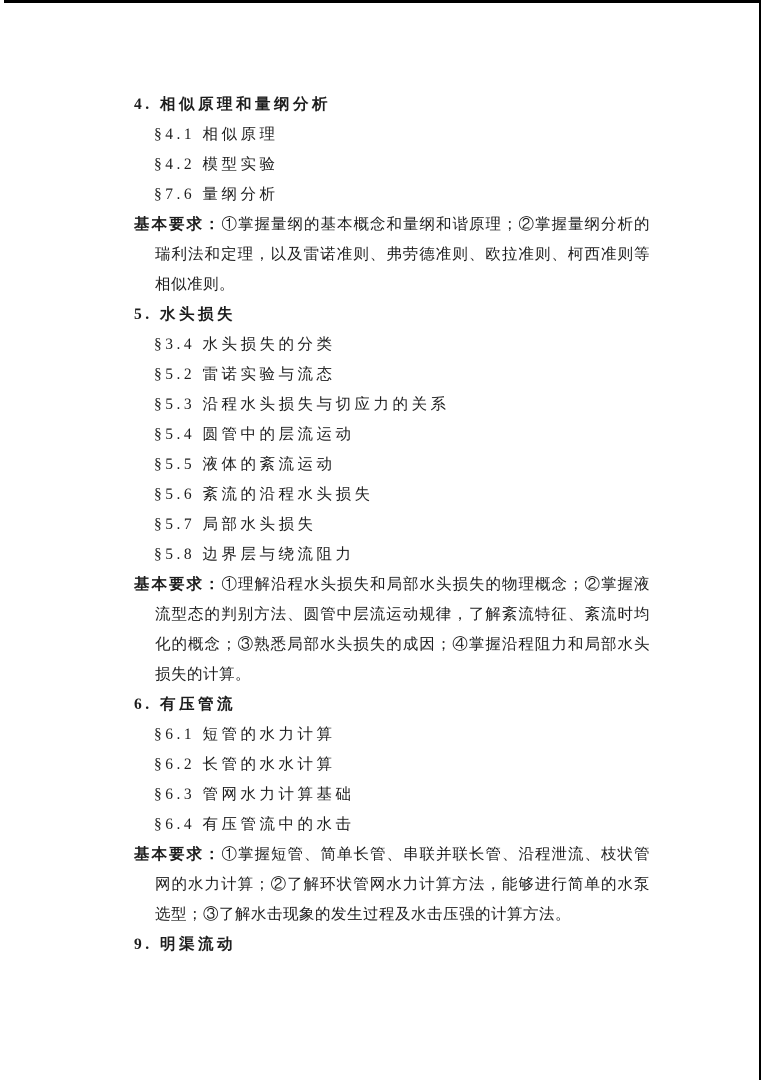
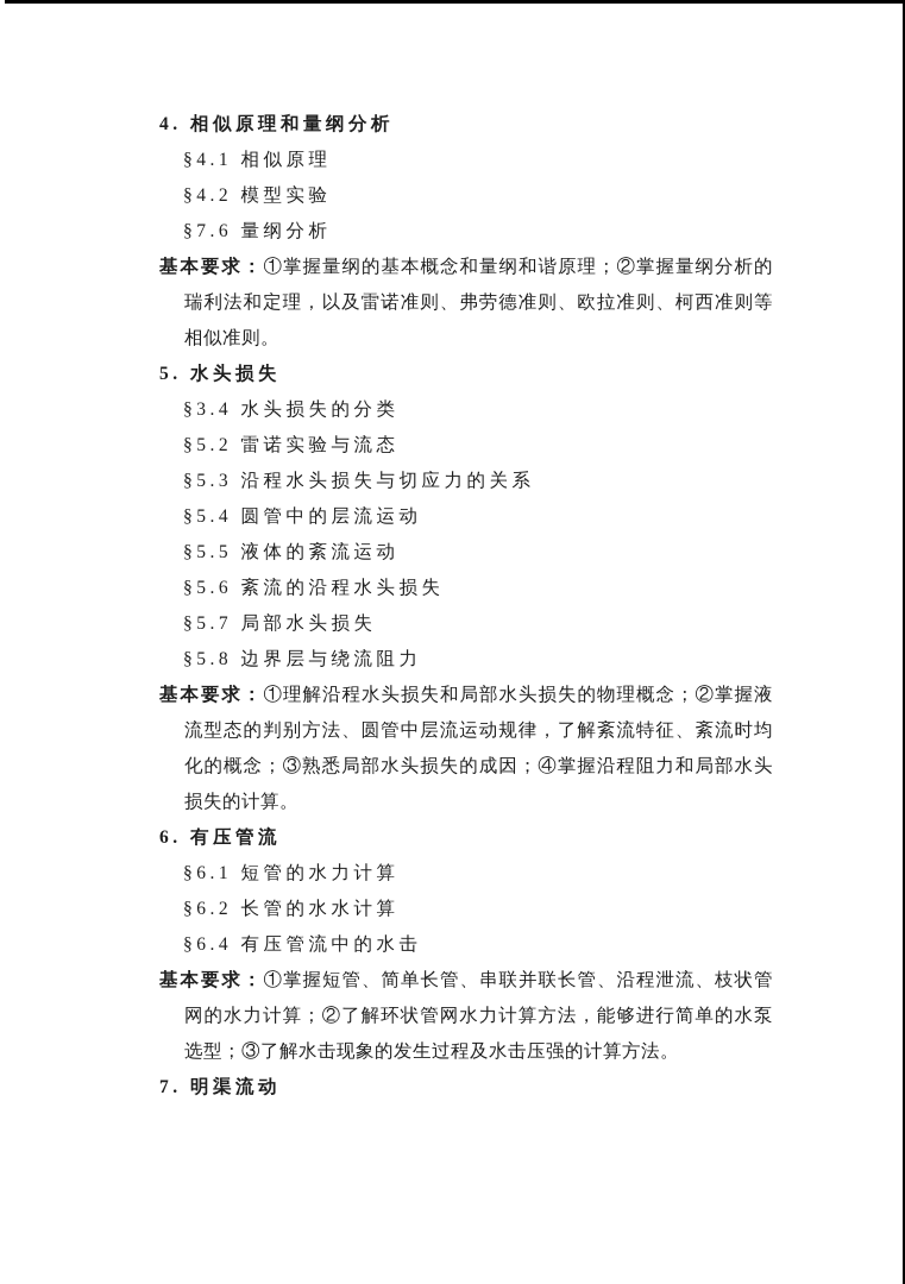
  4. 相似原理和量纲分析
  §4.1 相似原理
  §4.2 模型实验
  §7.6 量纲分析
  基本要求：①掌握量纲的基本概念和量纲和谐原理；②掌握量纲分析的瑞利法和定理，以及雷诺准则、弗劳德准则、欧拉准则、柯西准则等相似准则。
  5. 水头损失
  §3.4 水头损失的分类
  §5.2 雷诺实验与流态
  §5.3 沿程水头损失与切应力的关系
  §5.4 圆管中的层流运动
  §5.5 液体的紊流运动
  §5.6 紊流的沿程水头损失
  §5.7 局部水头损失
  §5.8 边界层与绕流阻力
  基本要求：①理解沿程水头损失和局部水头损失的物理概念；②掌握液流型态的判别方法、圆管中层流运动规律，了解紊流特征、紊流时均化的概念；③熟悉局部水头损失的成因；④掌握沿程阻力和局部水头损失的计算。
  6. 有压管流
  §6.1 短管的水力计算
  §6.2 长管的水水计算
- §6.3 管网水力计算基础
  §6.4 有压管流中的水击
  基本要求：①掌握短管、简单长管、串联并联长管、沿程泄流、枝状管网的水力计算；②了解环状管网水力计算方法，能够进行简单的水泵选型；③了解水击现象的发生过程及水击压强的计算方法。
- 9. 明渠流动
+ 7. 明渠流动
